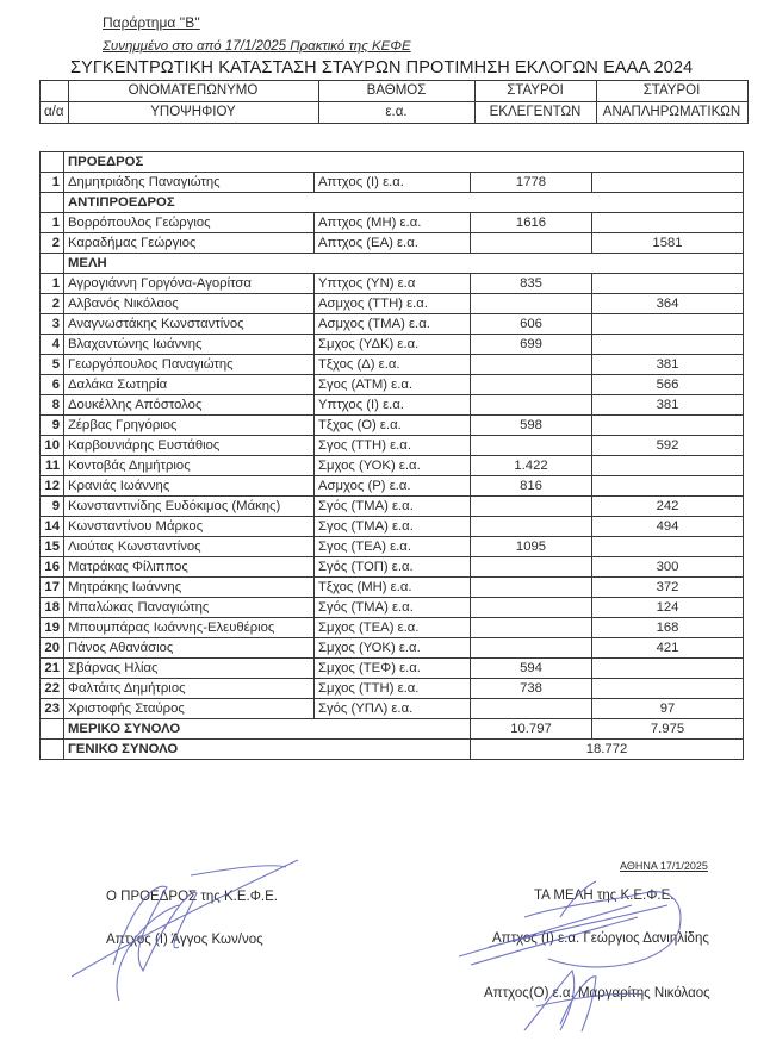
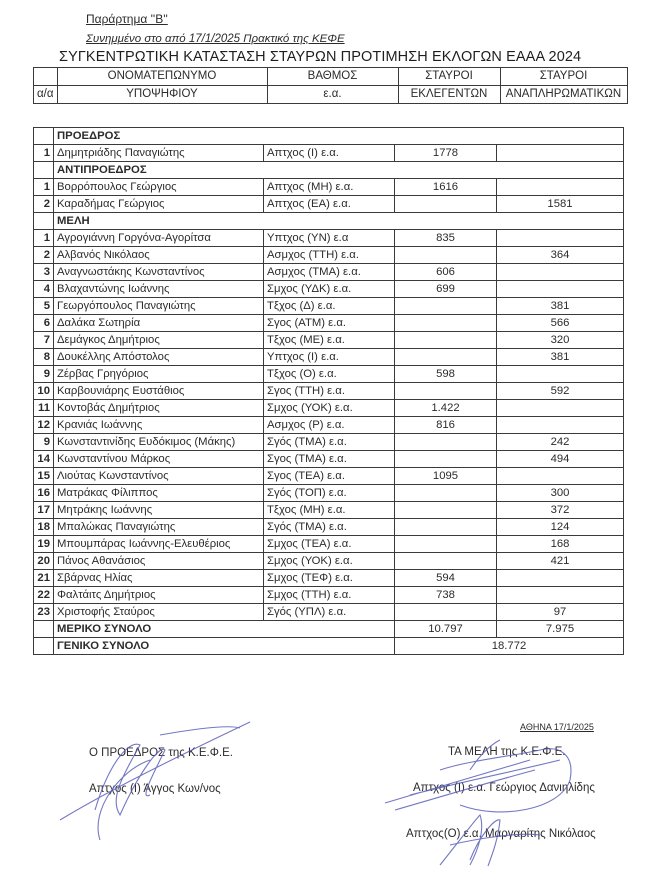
  Παράρτημα ''Β''
  Συνημμένο στο από 17/1/2025 Πρακτικό της ΚΕΦΕ
  ΣΥΓΚΕΝΤΡΩΤΙΚΗ ΚΑΤΑΣΤΑΣΗ ΣΤΑΥΡΩΝ ΠΡΟΤΙΜΗΣΗ ΕΚΛΟΓΩΝ ΕΑΑΑ 2024
  	ΟΝΟΜΑΤΕΠΩΝΥΜΟ	ΒΑΘΜΟΣ	ΣΤΑΥΡΟΙ	ΣΤΑΥΡΟΙ
  α/α	ΥΠΟΨΗΦΙΟΥ	ε.α.	ΕΚΛΕΓΕΝΤΩΝ	ΑΝΑΠΛΗΡΩΜΑΤΙΚΩΝ
  	ΠΡΟΕΔΡΟΣ
  1	Δημητριάδης Παναγιώτης	Απτχος (Ι) ε.α.	1778
  	ΑΝΤΙΠΡΟΕΔΡΟΣ
  1	Βορρόπουλος Γεώργιος	Απτχος (ΜΗ) ε.α.	1616
  2	Καραδήμας Γεώργιος	Απτχος (ΕΑ) ε.α.		1581
  	ΜΕΛΗ
  1	Αγρογιάννη Γοργόνα-Αγορίτσα	Υπτχος (ΥΝ) ε.α	835
  2	Αλβανός Νικόλαος	Ασμχος (ΤΤΗ) ε.α.		364
  3	Αναγνωστάκης Κωνσταντίνος	Ασμχος (ΤΜΑ) ε.α.	606
  4	Βλαχαντώνης Ιωάννης	Σμχος (ΥΔΚ) ε.α.	699
  5	Γεωργόπουλος Παναγιώτης	Τξχος (Δ) ε.α.		381
  6	Δαλάκα Σωτηρία	Σγος (ΑΤΜ) ε.α.		566
+ 7	Δεμάγκος Δημήτριος	Τξχος (ΜΕ) ε.α.		320
  8	Δουκέλλης Απόστολος	Υπτχος (Ι) ε.α.		381
  9	Ζέρβας Γρηγόριος	Τξχος (Ο) ε.α.	598
  10	Καρβουνιάρης Ευστάθιος	Σγος (ΤΤΗ) ε.α.		592
  11	Κοντοβάς Δημήτριος	Σμχος (ΥΟΚ) ε.α.	1.422
  12	Κρανιάς Ιωάννης	Ασμχος (Ρ) ε.α.	816
  9	Κωνσταντινίδης Ευδόκιμος (Μάκης)	Σγός (ΤΜΑ) ε.α.		242
  14	Κωνσταντίνου Μάρκος	Σγος (ΤΜΑ) ε.α.		494
  15	Λιούτας Κωνσταντίνος	Σγος (ΤΕΑ) ε.α.	1095
  16	Ματράκας Φίλιππος	Σγός (ΤΟΠ) ε.α.		300
  17	Μητράκης Ιωάννης	Τξχος (ΜΗ) ε.α.		372
  18	Μπαλώκας Παναγιώτης	Σγός (ΤΜΑ) ε.α.		124
  19	Μπουμπάρας Ιωάννης-Ελευθέριος	Σμχος (ΤΕΑ) ε.α.		168
  20	Πάνος Αθανάσιος	Σμχος (ΥΟΚ) ε.α.		421
  21	Σβάρνας Ηλίας	Σμχος (ΤΕΦ) ε.α.	594
  22	Φαλτάιτς Δημήτριος	Σμχος (ΤΤΗ) ε.α.	738
  23	Χριστοφής Σταύρος	Σγός (ΥΠΛ) ε.α.		97
  	ΜΕΡΙΚΟ ΣΥΝΟΛΟ	10.797	7.975
  	ΓΕΝΙΚΟ ΣΥΝΟΛΟ	18.772
  ΑΘΗΝΑ 17/1/2025
  Ο ΠΡΟΕΔΡΟΣ της Κ.Ε.Φ.Ε.
  Απτχος (Ι) Άγγος Κων/νος
  ΤΑ ΜΕΛΗ της Κ.Ε.Φ.Ε.
  Απτχος (Ι) ε.α. Γεώργιος Δανιηλίδης
  Απτχος(Ο) ε.α. Μαργαρίτης Νικόλαος
